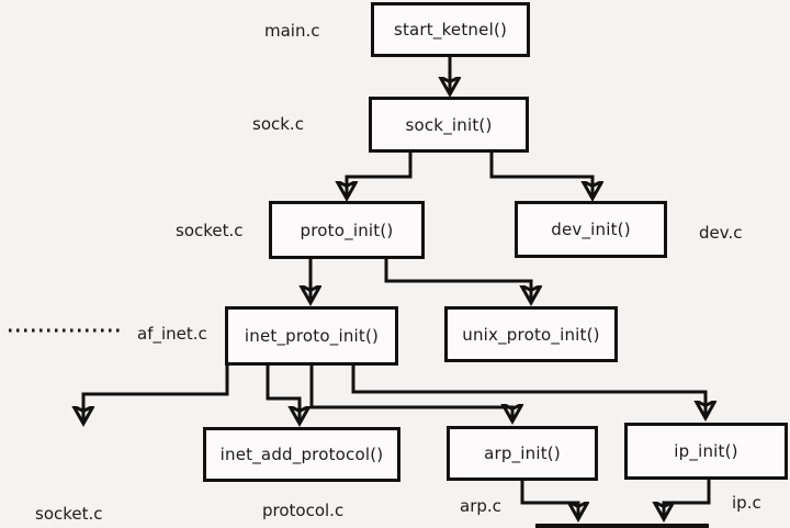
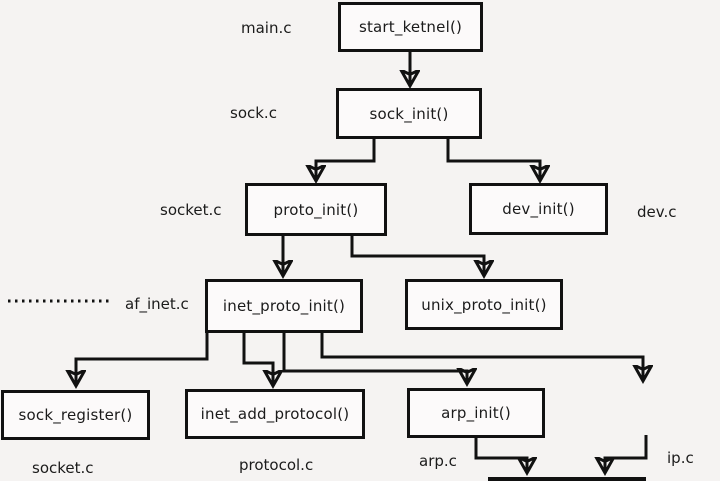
  start_ketnel()
  sock_init()
  proto_init()
  dev_init()
  inet_proto_init()
  unix_proto_init()
+ sock_register()
  inet_add_protocol()
  arp_init()
- ip_init()
  main.c
  sock.c
  socket.c
  dev.c
  af_inet.c
  socket.c
  protocol.c
  arp.c
  ip.c
